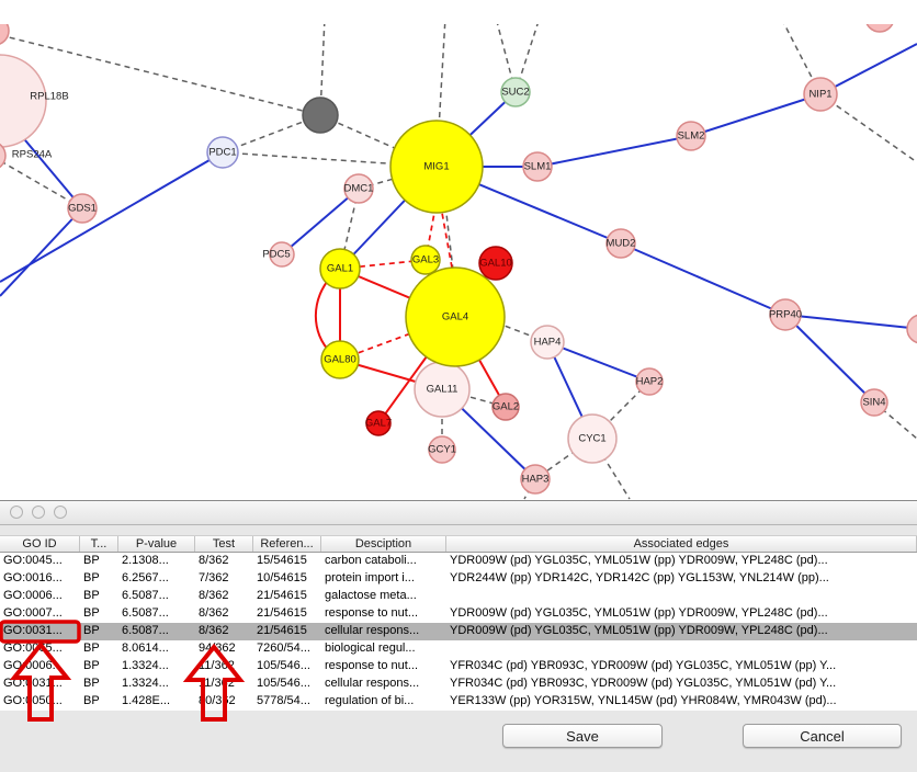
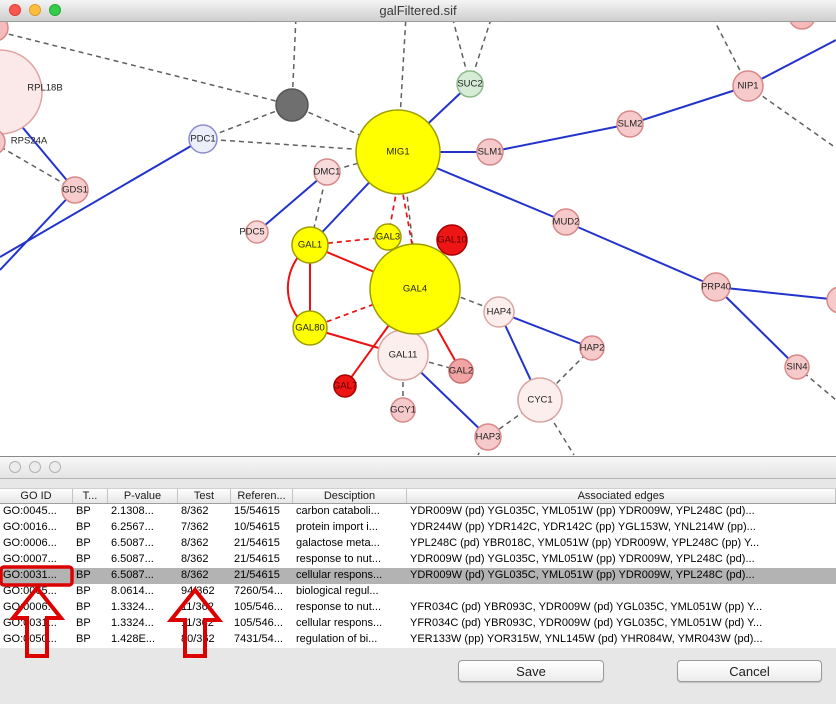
+ galFiltered.sif
  RPL18B
  RPS24A
  GDS1
  PDC1
  DMC1
  MIG1
  SUC2
  SLM1
  SLM2
  NIP1
  MUD2
  PDC5
  GAL1
  GAL3
  GAL11
  GAL4
  GAL10
  HAP4
  HAP2
  GAL80
  GAL2
  GAL7
  GCY1
  CYC1
  HAP3
  PRP40
  SIN4
  GO ID
  T...
  P-value
  Test
  Referen...
  Desciption
  Associated edges
  GO:0045...
  BP
  2.1308...
  8/362
  15/54615
  carbon cataboli...
  YDR009W (pd) YGL035C, YML051W (pp) YDR009W, YPL248C (pd)...
  GO:0016...
  BP
  6.2567...
  7/362
  10/54615
  protein import i...
  YDR244W (pp) YDR142C, YDR142C (pp) YGL153W, YNL214W (pp)...
  GO:0006...
  BP
  6.5087...
  8/362
  21/54615
  galactose meta...
+ YPL248C (pd) YBR018C, YML051W (pp) YDR009W, YPL248C (pp) Y...
  GO:0007...
  BP
  6.5087...
  8/362
  21/54615
  response to nut...
  YDR009W (pd) YGL035C, YML051W (pp) YDR009W, YPL248C (pd)...
  GO:0031...
  BP
  6.5087...
  8/362
  21/54615
  cellular respons...
  YDR009W (pd) YGL035C, YML051W (pp) YDR009W, YPL248C (pd)...
  GO:05...
  BP
  8.0614...
  94362
  7260/54...
  biological regul...
  GO0006..
  BP
  1.3324...
  105/546...
  response to nut...
  YFR034C (pd) YBR093C, YDR009W (pd) YGL035C, YML051W (pp) Y...
  GO:031...
  BP
  1.3324...
  105/546...
  cellular respons...
  YFR034C (pd) YBR093C, YDR009W (pd) YGL035C, YML051W (pd) Y...
  GO:050...
  BP
  1.428E...
- 5778/54...
+ 7431/54...
  regulation of bi...
  YER133W (pp) YOR315W, YNL145W (pd) YHR084W, YMR043W (pd)...
  Save
  Cancel
